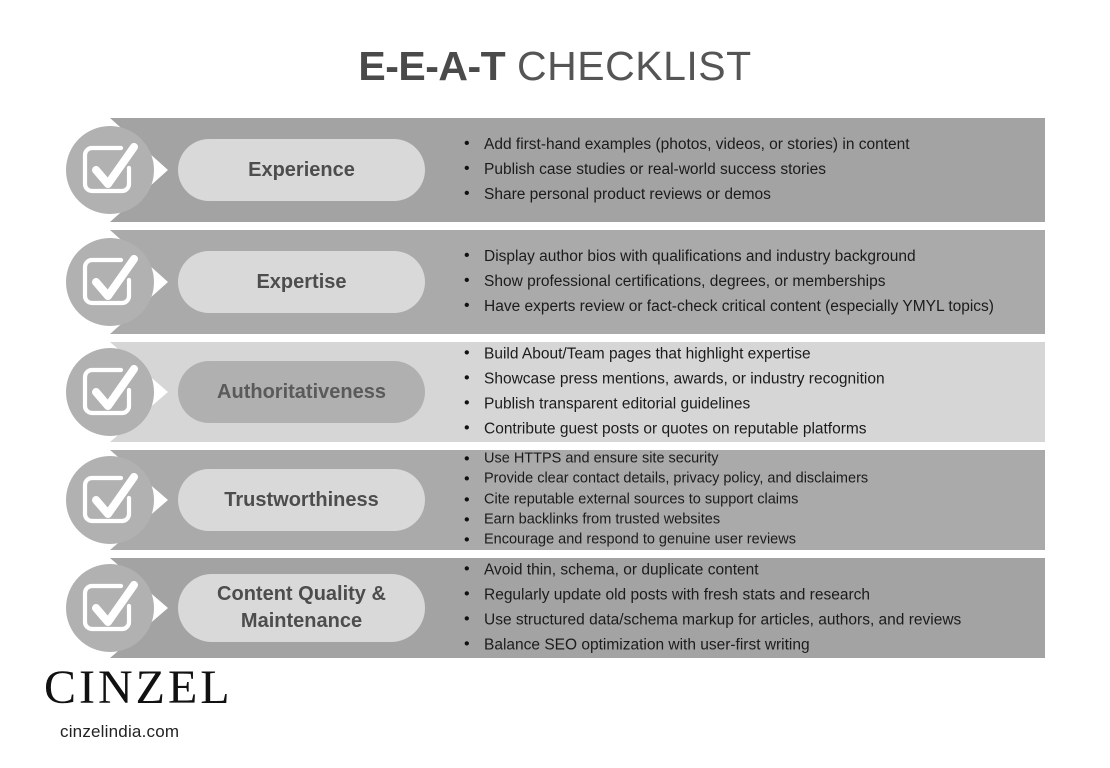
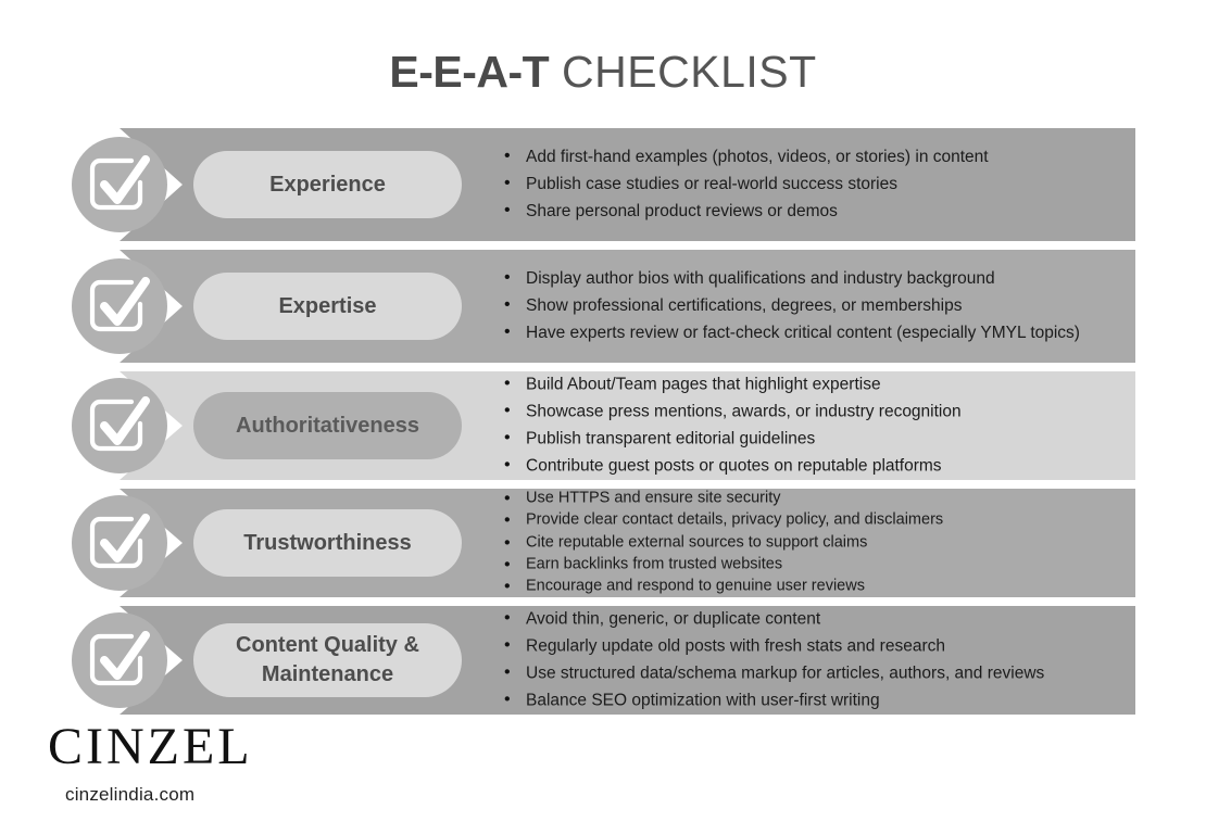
  E-E-A-T CHECKLIST
  Experience
  Add first-hand examples (photos, videos, or stories) in content
  Publish case studies or real-world success stories
  Share personal product reviews or demos
  Expertise
  Display author bios with qualifications and industry background
  Show professional certifications, degrees, or memberships
  Have experts review or fact-check critical content (especially YMYL topics)
  Authoritativeness
  Build About/Team pages that highlight expertise
  Showcase press mentions, awards, or industry recognition
  Publish transparent editorial guidelines
  Contribute guest posts or quotes on reputable platforms
  Trustworthiness
  Use HTTPS and ensure site security
  Provide clear contact details, privacy policy, and disclaimers
  Cite reputable external sources to support claims
  Earn backlinks from trusted websites
  Encourage and respond to genuine user reviews
  Content Quality & Maintenance
- Avoid thin, schema, or duplicate content
+ Avoid thin, generic, or duplicate content
  Regularly update old posts with fresh stats and research
  Use structured data/schema markup for articles, authors, and reviews
  Balance SEO optimization with user-first writing
  CINZEL
  cinzelindia.com
